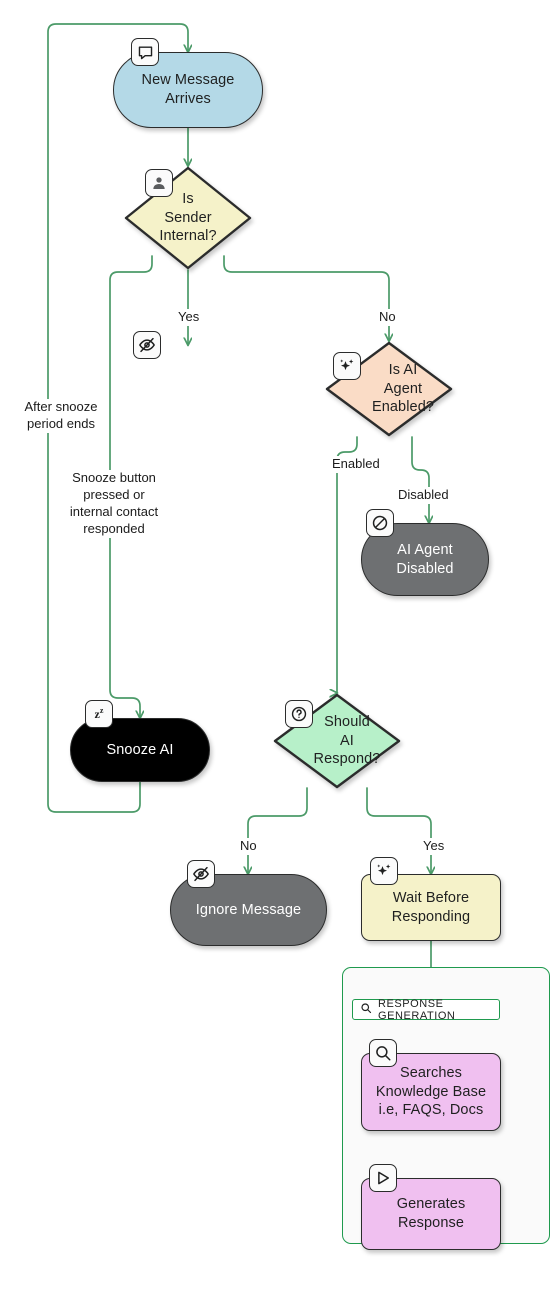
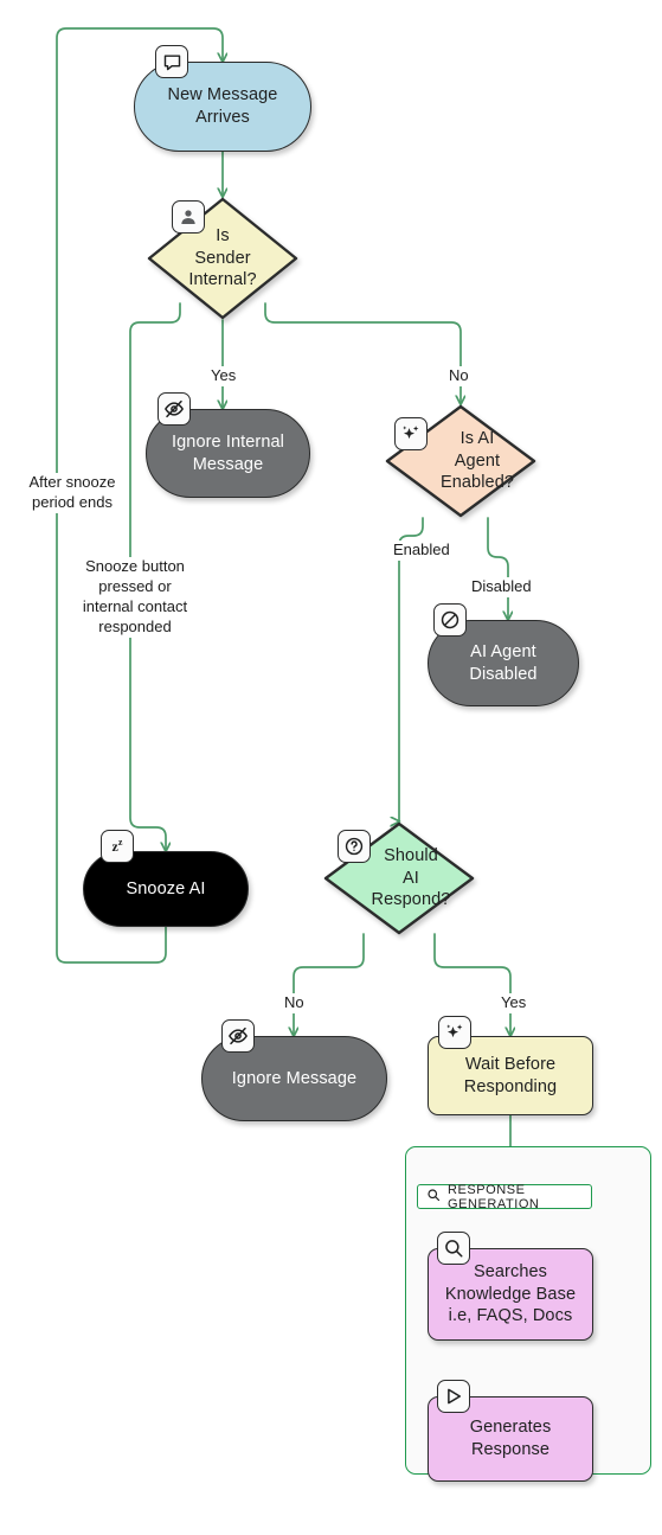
  RESPONSE GENERATION
  New Message
  Arrives
  Is
  Sender
  Internal?
+ Ignore Internal
+ Message
  Is AI
  Agent
  Enabled?
  AI Agent
  Disabled
  Snooze AI
  zz
  Should
  AI
  Respond?
  Ignore Message
  Wait Before
  Responding
  Searches
  Knowledge Base
  i.e, FAQS, Docs
  Generates
  Response
  Yes
  No
  Enabled
  Disabled
  After snooze
  period ends
  Snooze button
  pressed or
  internal contact
  responded
  No
  Yes
